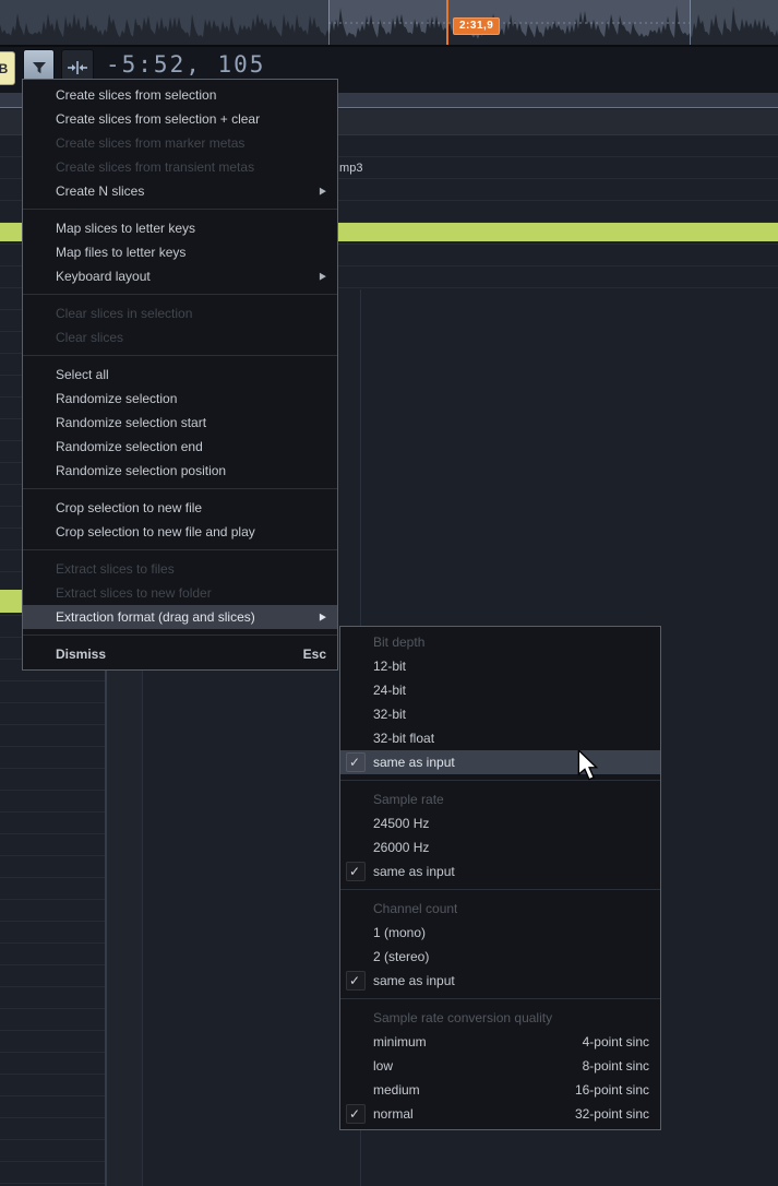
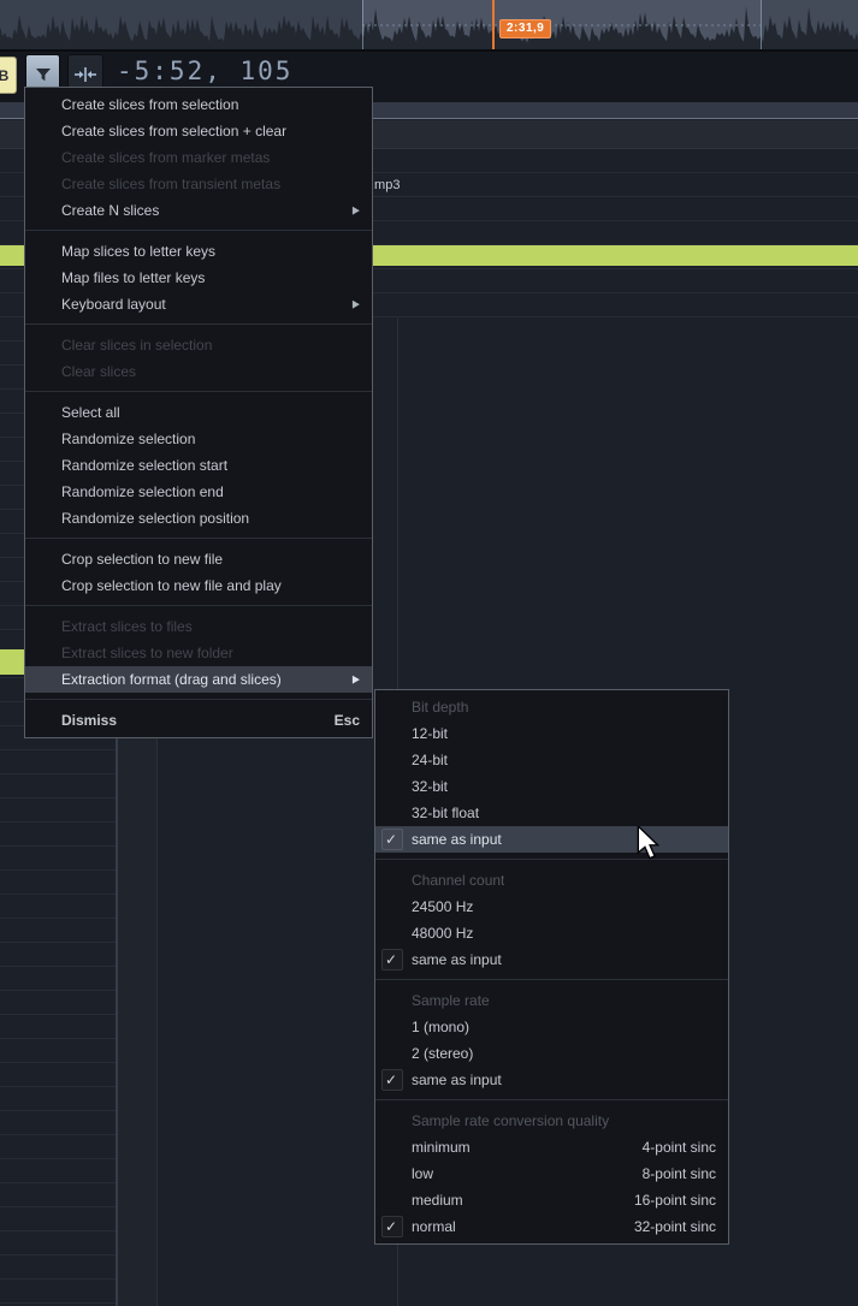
  2:31,9
  B
  -5:52, 105
  mp3
  Create slices from selection
  Create slices from selection + clear
  Create slices from marker metas
  Create slices from transient metas
  Create N slices
  ▶
  Map slices to letter keys
  Map files to letter keys
  Keyboard layout
  ▶
  Clear slices in selection
  Clear slices
  Select all
  Randomize selection
  Randomize selection start
  Randomize selection end
  Randomize selection position
  Crop selection to new file
  Crop selection to new file and play
  Extract slices to files
  Extract slices to new folder
  Extraction format (drag and slices)
  ▶
  Dismiss
  Esc
  Bit depth
  12-bit
  24-bit
  32-bit
  32-bit float
  ✓
  same as input
- Sample rate
+ Channel count
  24500 Hz
- 26000 Hz
+ 48000 Hz
  ✓
  same as input
- Channel count
+ Sample rate
  1 (mono)
  2 (stereo)
  ✓
  same as input
  Sample rate conversion quality
  minimum
  4-point sinc
  low
  8-point sinc
  medium
  16-point sinc
  ✓
  normal
  32-point sinc
